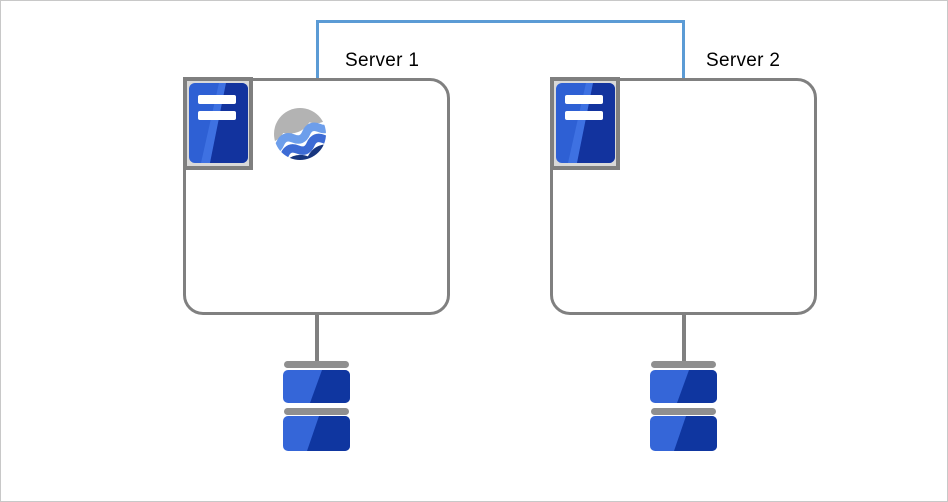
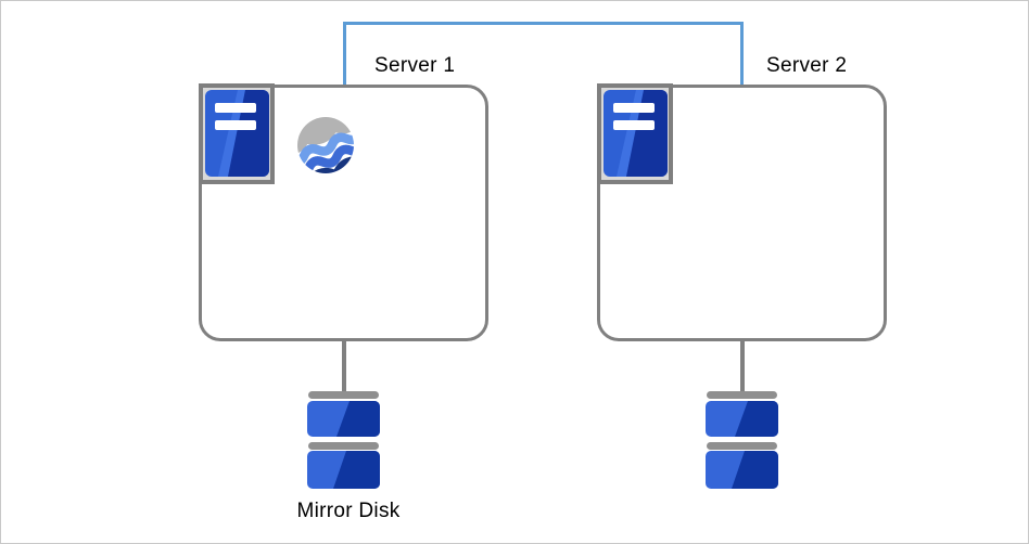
  Server 1
  Server 2
+ Mirror Disk
